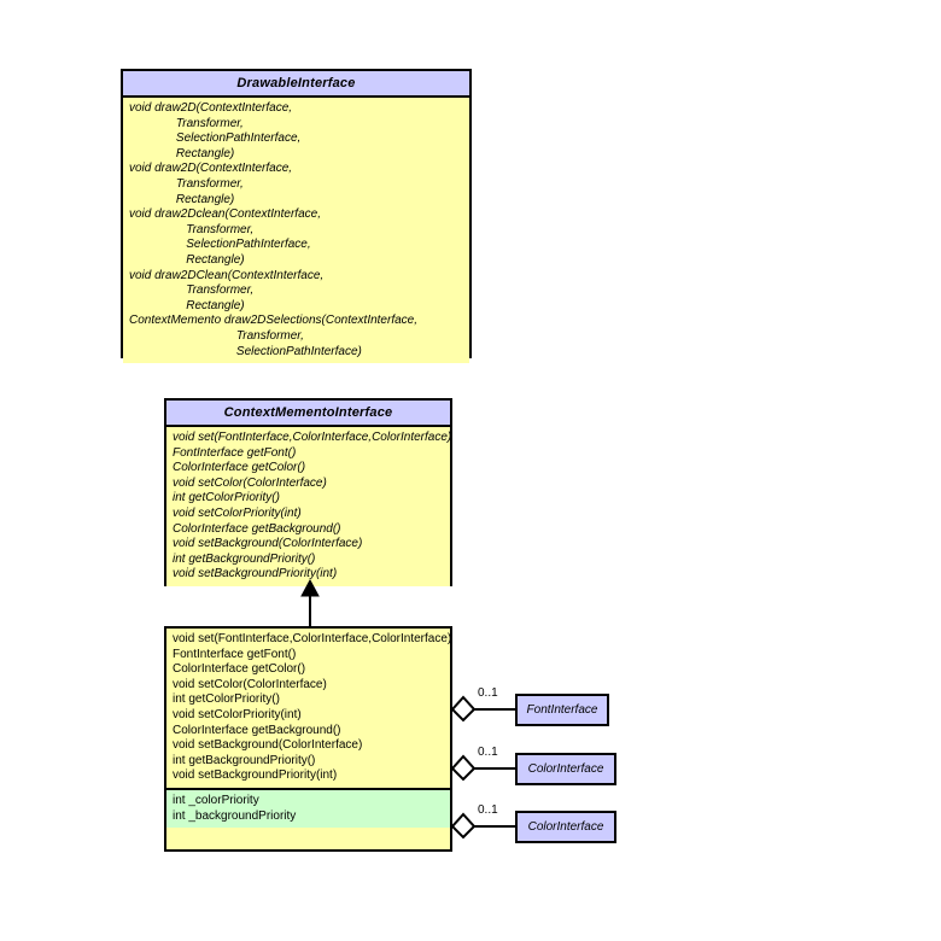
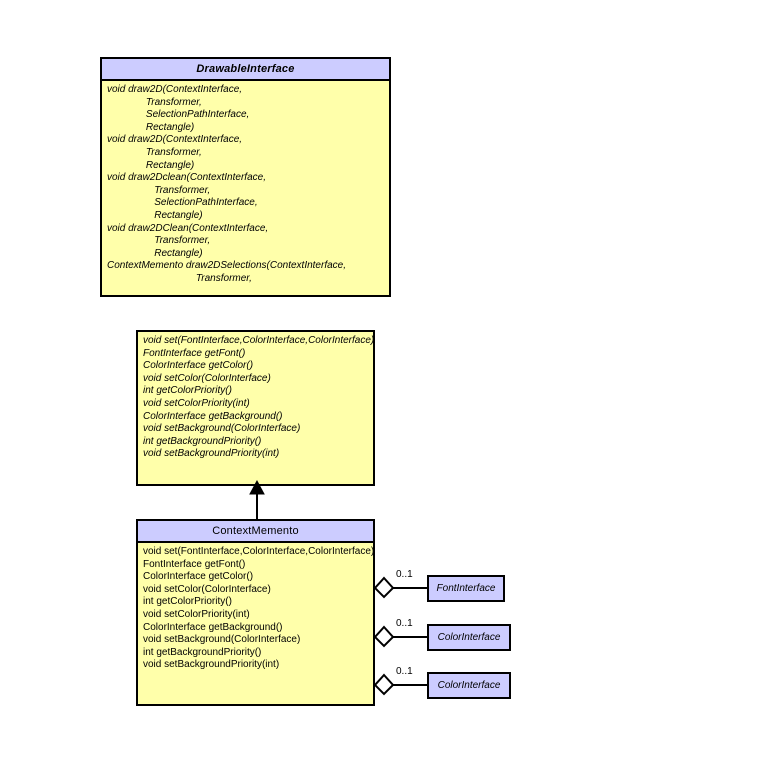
  DrawableInterface
  void draw2D(ContextInterface,
  Transformer,
  SelectionPathInterface,
  Rectangle)
  void draw2D(ContextInterface,
  Transformer,
  Rectangle)
  void draw2Dclean(ContextInterface,
  Transformer,
  SelectionPathInterface,
  Rectangle)
  void draw2DClean(ContextInterface,
  Transformer,
  Rectangle)
  ContextMemento draw2DSelections(ContextInterface,
  Transformer,
- SelectionPathInterface)
- ContextMementoInterface
  void set(FontInterface,ColorInterface,ColorInterface)
  FontInterface getFont()
  ColorInterface getColor()
  void setColor(ColorInterface)
  int getColorPriority()
  void setColorPriority(int)
  ColorInterface getBackground()
  void setBackground(ColorInterface)
  int getBackgroundPriority()
  void setBackgroundPriority(int)
+ ContextMemento
  void set(FontInterface,ColorInterface,ColorInterface)
  FontInterface getFont()
  ColorInterface getColor()
  void setColor(ColorInterface)
  int getColorPriority()
  void setColorPriority(int)
  ColorInterface getBackground()
  void setBackground(ColorInterface)
  int getBackgroundPriority()
  void setBackgroundPriority(int)
- int _colorPriority
- int _backgroundPriority
  0..1
  FontInterface
  0..1
  ColorInterface
  0..1
  ColorInterface
